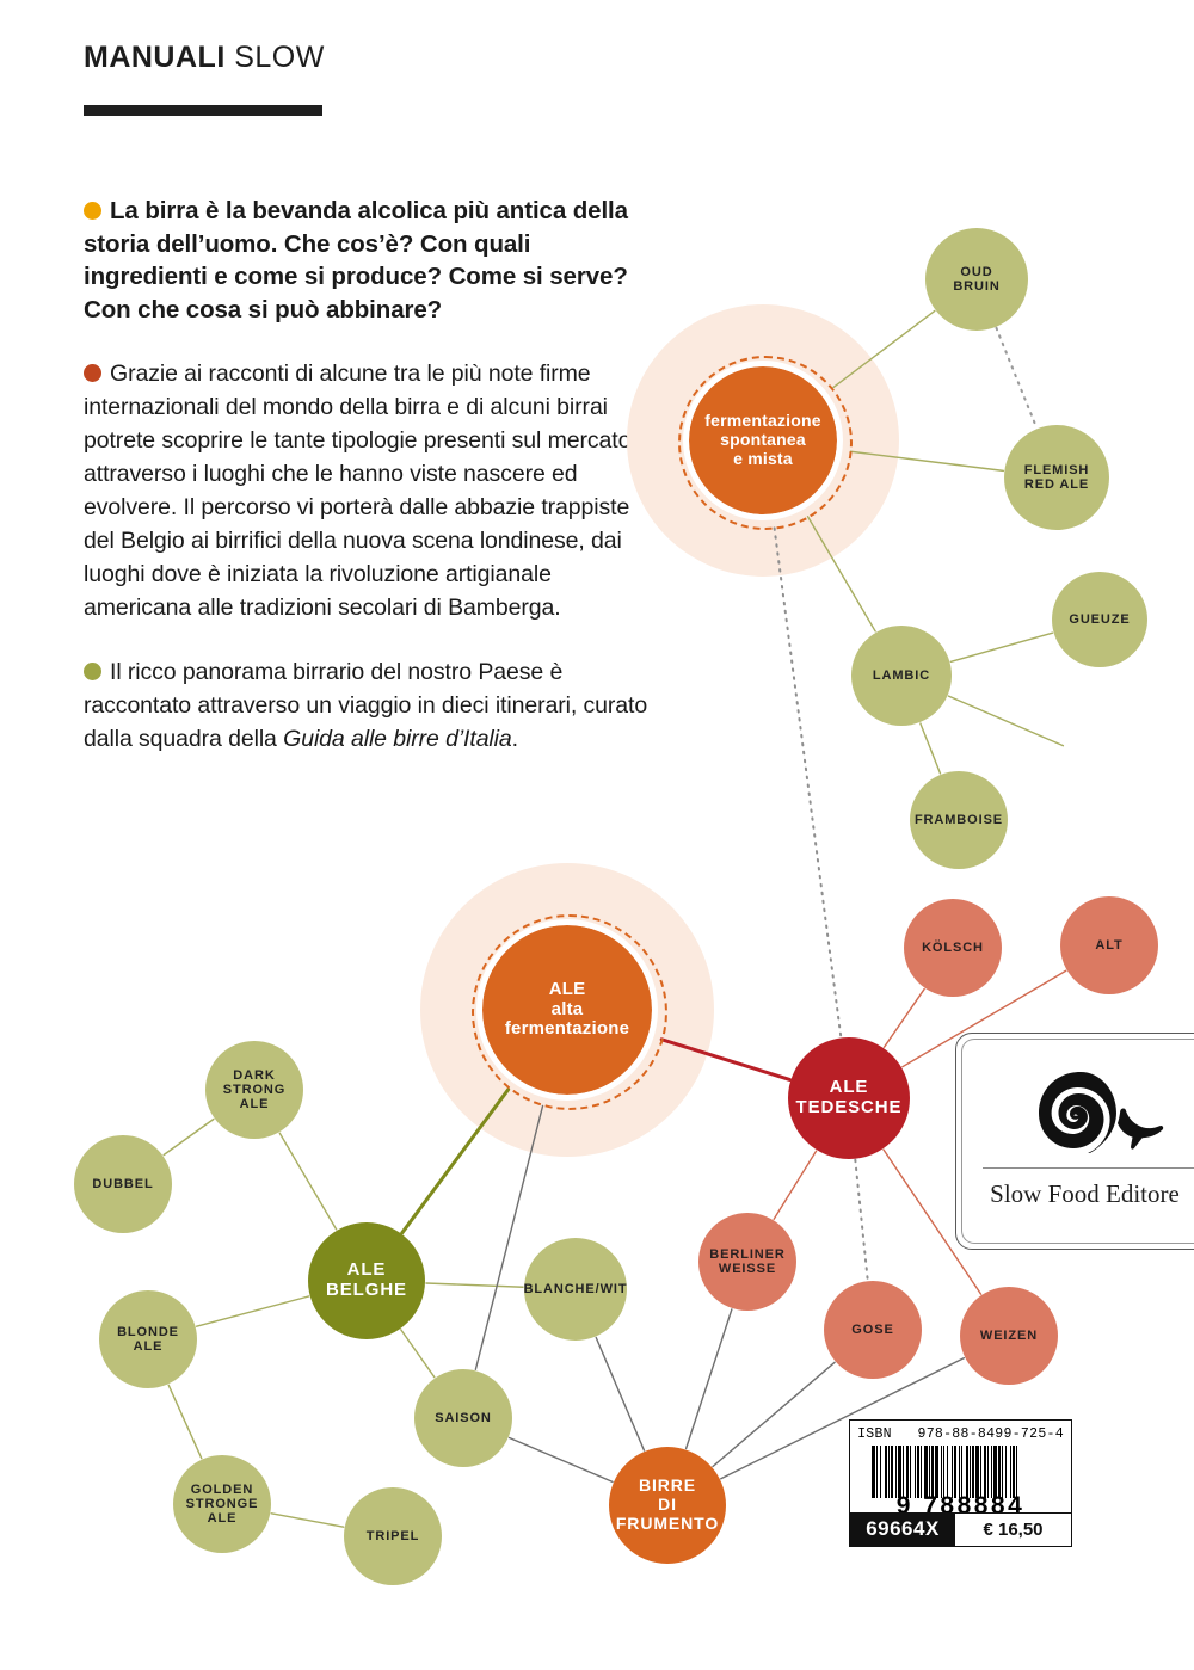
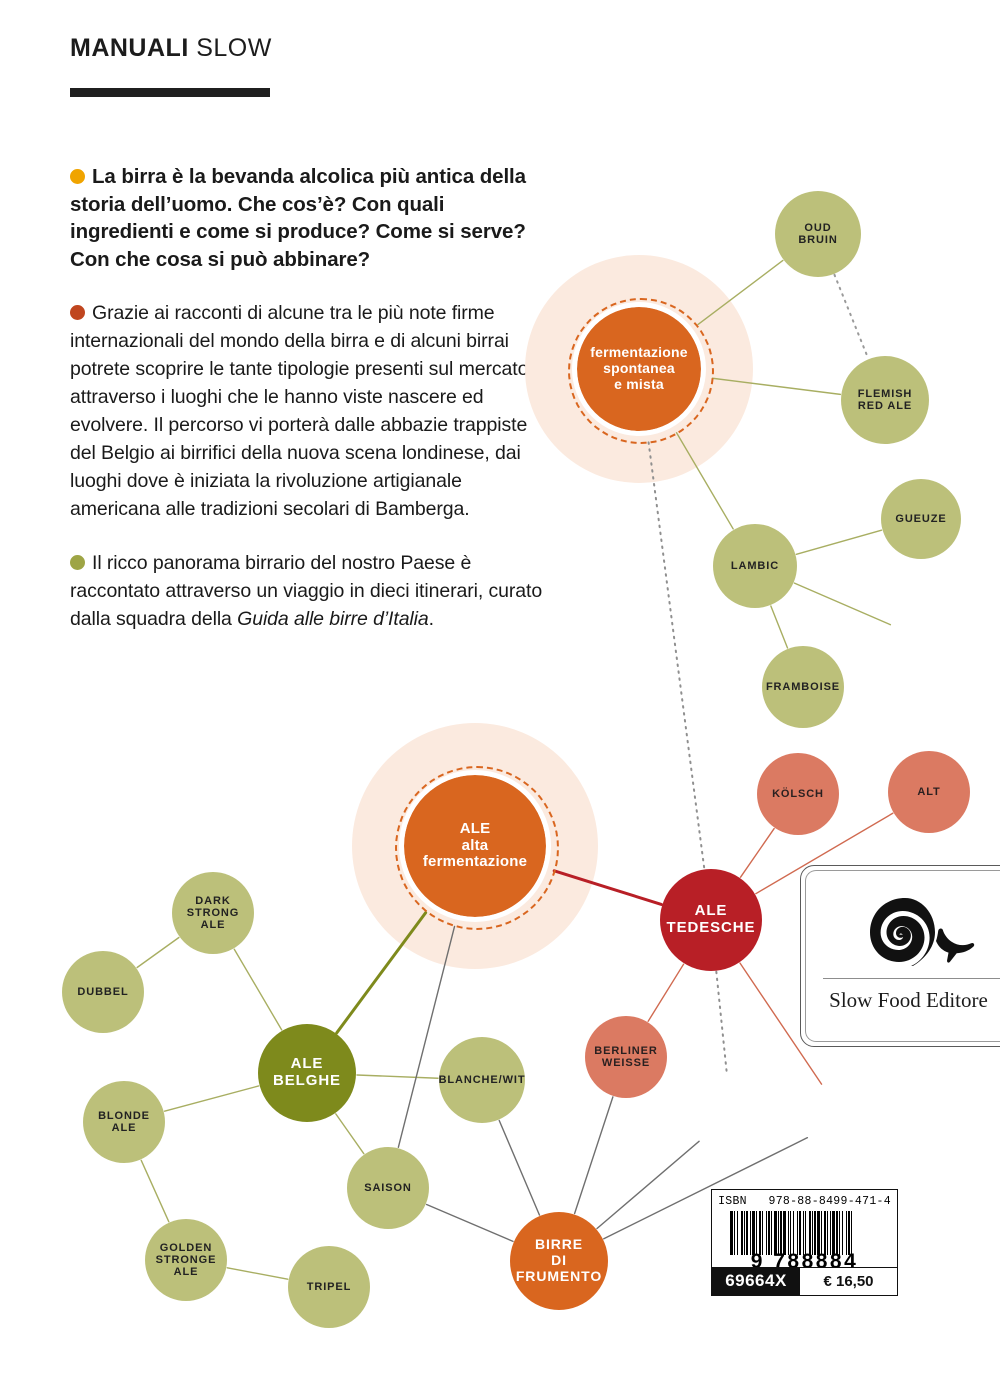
  MANUALI SLOW
  La birra è la bevanda alcolica più antica della storia dell’uomo. Che cos’è? Con quali ingredienti e come si produce? Come si serve? Con che cosa si può abbinare?
  Grazie ai racconti di alcune tra le più note firme internazionali del mondo della birra e di alcuni birrai potrete scoprire le tante tipologie presenti sul mercato attraverso i luoghi che le hanno viste nascere ed evolvere. Il percorso vi porterà dalle abbazie trappiste del Belgio ai birrifici della nuova scena londinese, dai luoghi dove è iniziata la rivoluzione artigianale americana alle tradizioni secolari di Bamberga.
  Il ricco panorama birrario del nostro Paese è raccontato attraverso un viaggio in dieci itinerari, curato dalla squadra della Guida alle birre d’Italia.
  OUD
  BRUIN
  FLEMISH
  RED ALE
  fermentazione
  spontanea
  e mista
  GUEUZE
  LAMBIC
  FRAMBOISE
  KÖLSCH
  ALT
  ALE
  alta
  fermentazione
  ALE
  TEDESCHE
  DARK
  STRONG
  ALE
  DUBBEL
  BERLINER
  WEISSE
  ALE
  BELGHE
  BLANCHE/WIT
- GOSE
  BLONDE
  ALE
- WEIZEN
  SAISON
  GOLDEN
  STRONGE
  ALE
  BIRRE
  DI FRUMENTO
  TRIPEL
  Slow Food Editore
- ISBN 978-88-8499-725-4
+ ISBN 978-88-8499-471-4
  69664X
  € 16,50
